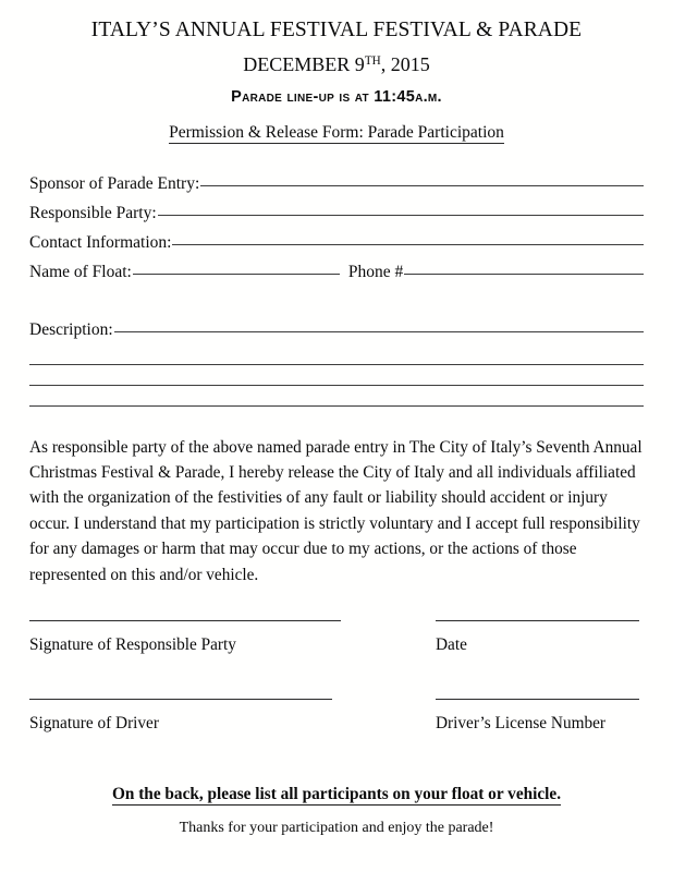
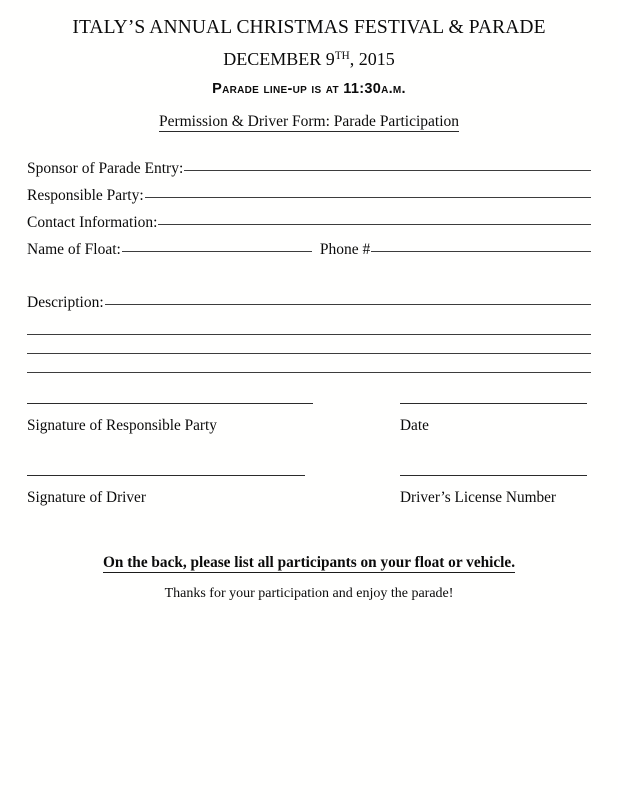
- ITALY’S ANNUAL FESTIVAL FESTIVAL & PARADE
+ ITALY’S ANNUAL CHRISTMAS FESTIVAL & PARADE
  DECEMBER 9TH, 2015
- Parade line-up is at 11:45a.m.
+ Parade line-up is at 11:30a.m.
- Permission & Release Form: Parade Participation
+ Permission & Driver Form: Parade Participation
  Sponsor of Parade Entry:
  Responsible Party:
  Contact Information:
  Name of Float:
  Phone #
  Description:
- As responsible party of the above named parade entry in The City of Italy’s Seventh Annual Christmas Festival & Parade, I hereby release the City of Italy and all individuals affiliated with the organization of the festivities of any fault or liability should accident or injury occur. I understand that my participation is strictly voluntary and I accept full responsibility for any damages or harm that may occur due to my actions, or the actions of those represented on this and/or vehicle.
  Signature of Responsible Party
  Date
  Signature of Driver
  Driver’s License Number
  On the back, please list all participants on your float or vehicle.
  Thanks for your participation and enjoy the parade!
